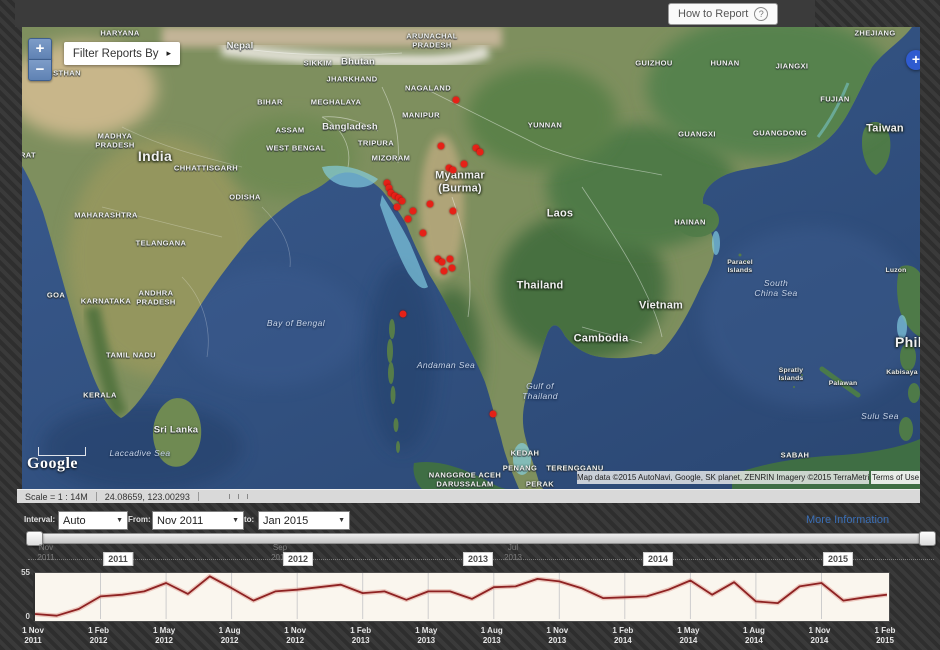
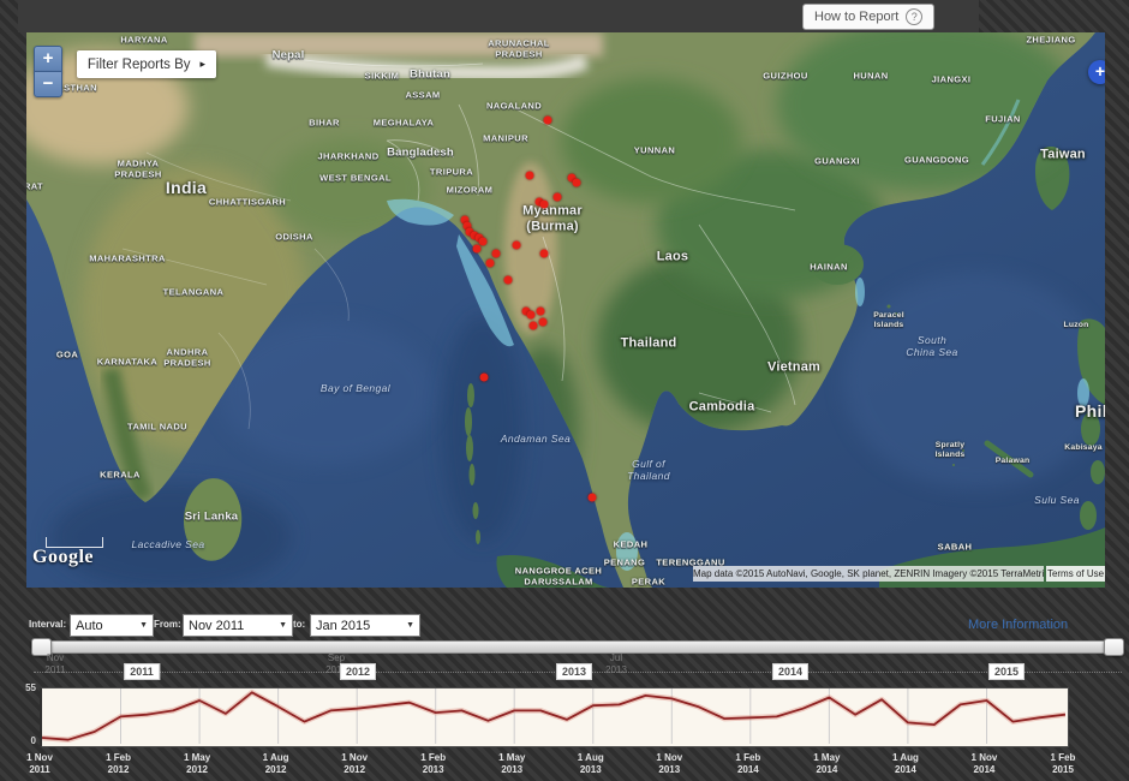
  How to Report
  ?
  HARYANA
  ARUNACHAL
  PRADESH
  Nepal
  SIKKIM
  Bhutan
- JHARKHAND
+ ASSAM
  BIHAR
  MEGHALAYA
  NAGALAND
  GUIZHOU
  HUNAN
  JIANGXI
  ZHEJIANG
  FUJIAN
  GUANGXI
  GUANGDONG
  Taiwan
  YUNNAN
  MANIPUR
  Bangladesh
  MADHYA
  PRADESH
  India
- ASSAM
+ JHARKHAND
  WEST BENGAL
  TRIPURA
  MIZORAM
  CHHATTISGARH
  Myanmar
  (Burma)
  ODISHA
  MAHARASHTRA
  Laos
  HAINAN
  TELANGANA
  South
  China Sea
  GOA
  KARNATAKA
  ANDHRA
  PRADESH
  Thailand
  Vietnam
  Cambodia
  Bay of Bengal
  TAMIL NADU
  Andaman Sea
  Gulf of
  Thailand
  KERALA
  Sulu Sea
  Sri Lanka
  Laccadive Sea
  SABAH
  KEDAH
  PENANG
  TERENGGANU
  NANGGROE ACEH
  DARUSSALAM
  PERAK
  RAT
  +
  −
  Filter Reports By
  ▸
  +
  Google
  Map data ©2015 AutoNavi, Google, SK planet, ZENRIN Imagery ©2015 TerraMetri
  Terms of Use
- Scale = 1 : 14M
- 24.08659, 123.00293
  Interval:
  Auto
  From:
  Nov 2011
  to:
  Jan 2015
  More Information
  Nov
  2011
  Sep
  Jul
  2013
  2011
  2012
  2013
  2014
  2015
  55
  0
  1 Nov
  2011
  1 Feb
  2012
  1 May
  2012
  1 Aug
  2012
  1 Nov
  2012
  1 Feb
  2013
  1 May
  2013
  1 Aug
  2013
  1 Nov
  2013
  1 Feb
  2014
  1 May
  2014
  1 Aug
  2014
  1 Nov
  2014
  1 Feb
  2015
